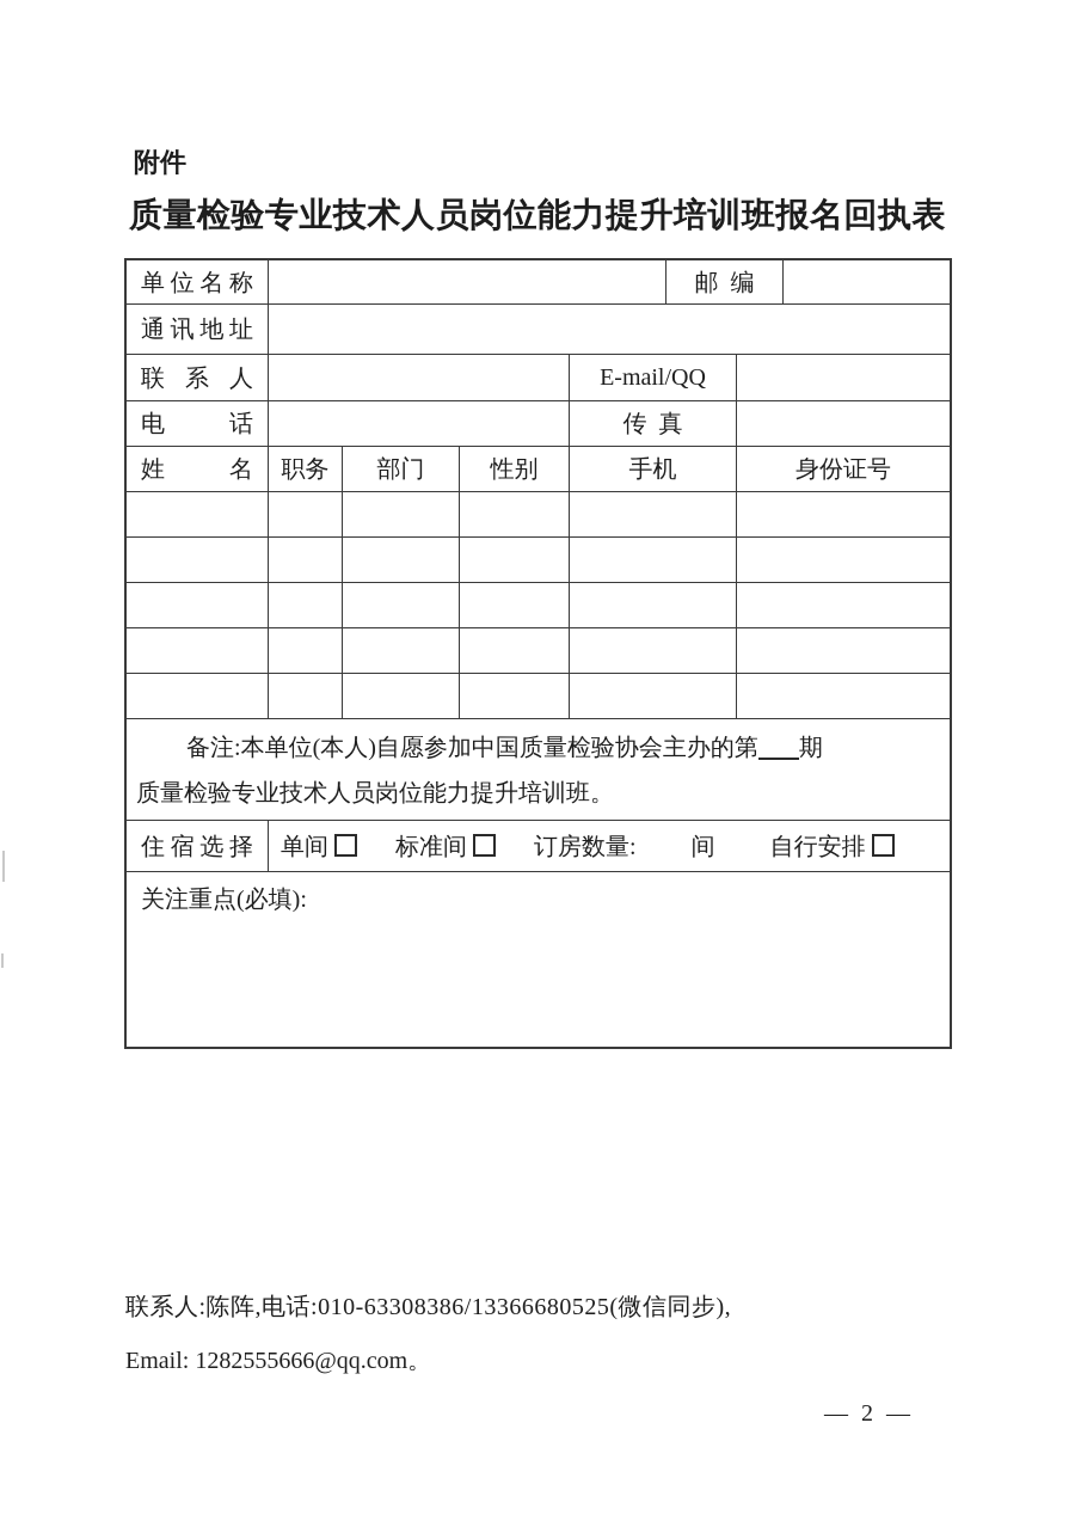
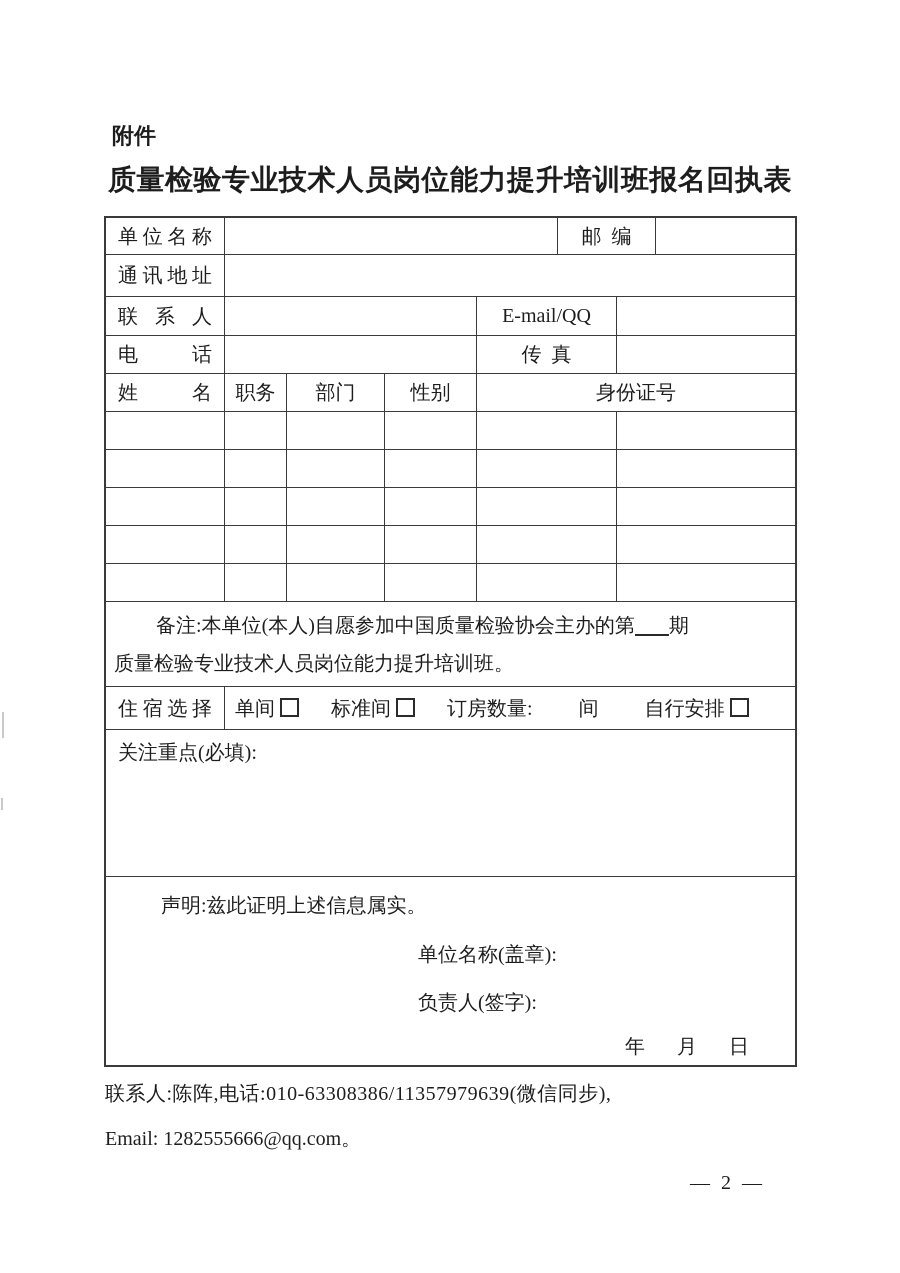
  附件
  质量检验专业技术人员岗位能力提升培训班报名回执表
  单位名称
  邮 编
  通讯地址
  联系人
  E-mail/QQ
  电话
  传 真
  姓名
  职务
  部门
  性别
- 手机
  身份证号
  备注:本单位(本人)自愿参加中国质量检验协会主办的第 期
  质量检验专业技术人员岗位能力提升培训班。
  住宿选择
  单间
  标准间
  订房数量:
  间
  自行安排
  关注重点(必填):
+ 声明:兹此证明上述信息属实。
+ 单位名称(盖章):
+ 负责人(签字):
+ 年
+ 月
+ 日
- 联系人:陈阵,电话:010-63308386/13366680525(微信同步),
+ 联系人:陈阵,电话:010-63308386/11357979639(微信同步),
  Email: 1282555666@qq.com。
  — 2 —
